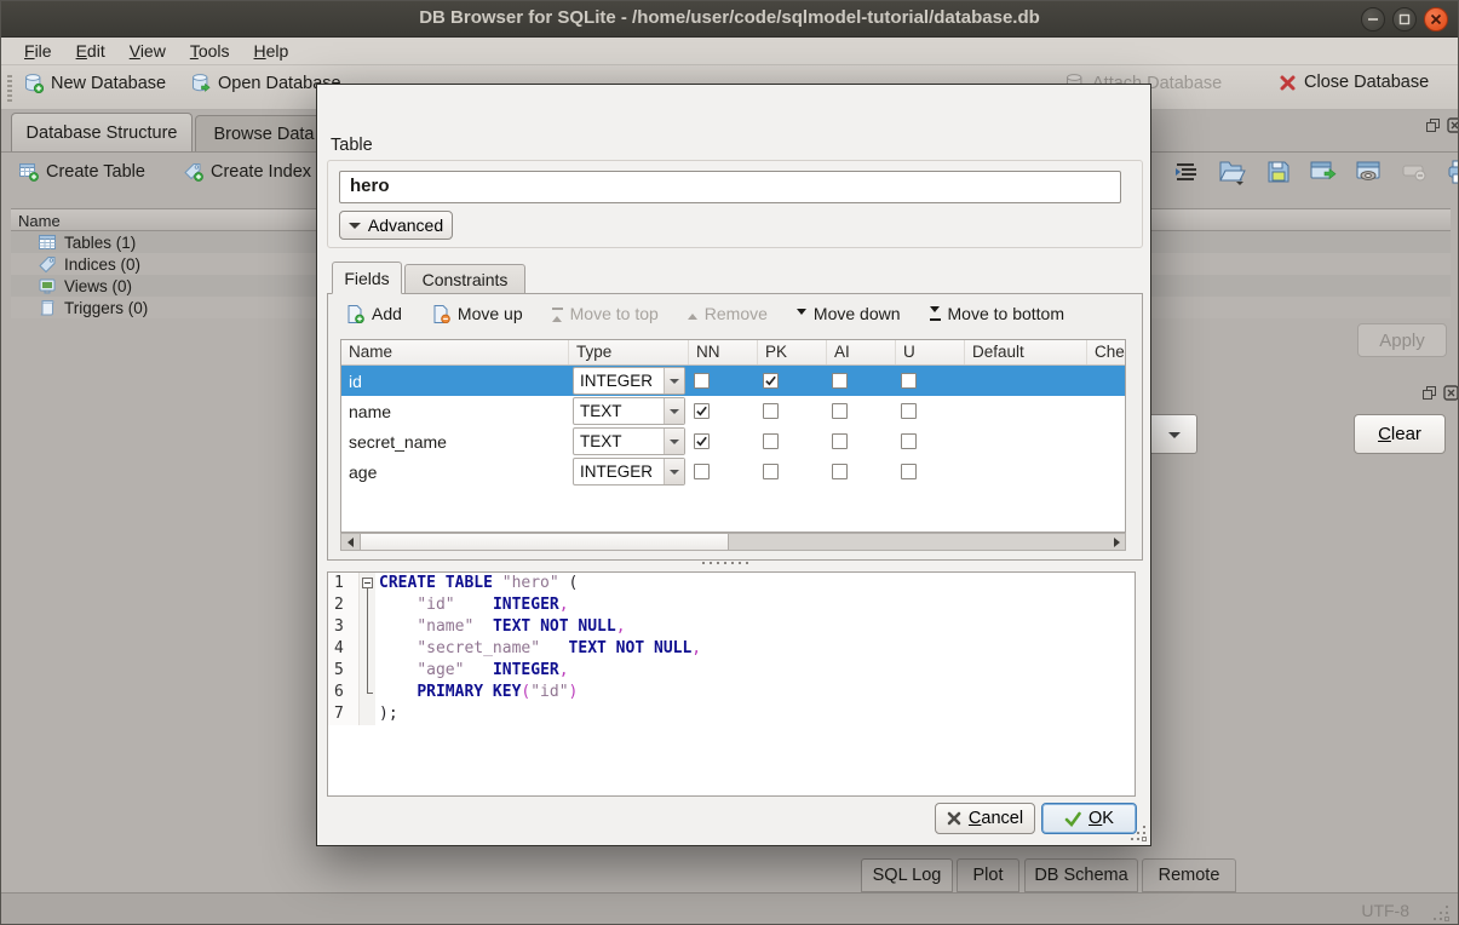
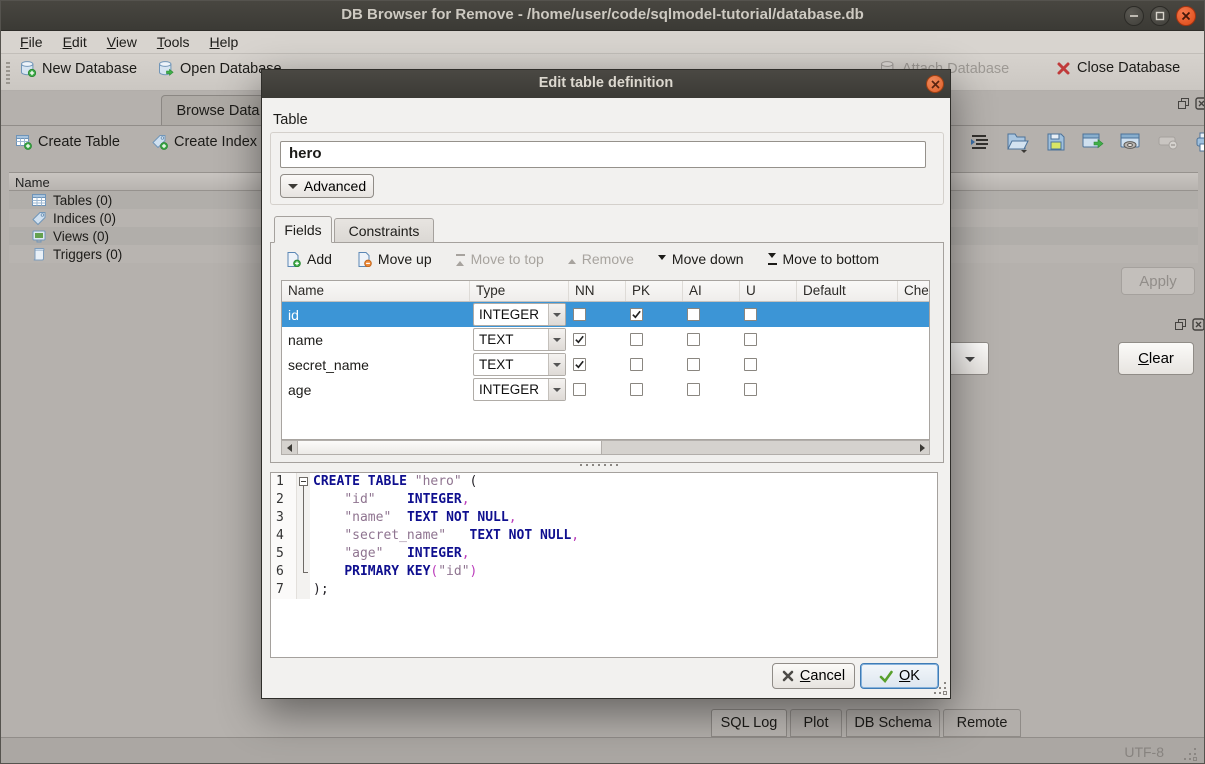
- DB Browser for SQLite - /home/user/code/sqlmodel-tutorial/database.db
+ DB Browser for Remove - /home/user/code/sqlmodel-tutorial/database.db
  File
  Edit
  View
  Tools
  Help
  New Database
  Open Datab
  Close Database
- Database Structure
  Browse Data
  Create Table
  Create Index
  Name
- Tables (1)
+ Tables (0)
  Indices (0)
  Views (0)
  Triggers (0)
  Apply
  Clear
  SQL Log
  Plot
  DB Schema
  Remote
  UTF-8
+ Edit table definition
  Table
  hero
  Advanced
  Fields
  Constraints
  Add
  Move up
  Move to top
  Remove
  Move down
  Move to bottom
  Name
  Type
  NN
  PK
  AI
  U
  Default
  id
  INTEGER
  name
  TEXT
  secret_name
  TEXT
  age
  INTEGER
  1
  CREATE TABLE "hero" (
  2
  "id" INTEGER,
  3
  "name" TEXT NOT NULL,
  4
  "secret_name" TEXT NOT NULL,
  5
  "age" INTEGER,
  6
  PRIMARY KEY("id")
  7
  );
  Cancel
  OK
